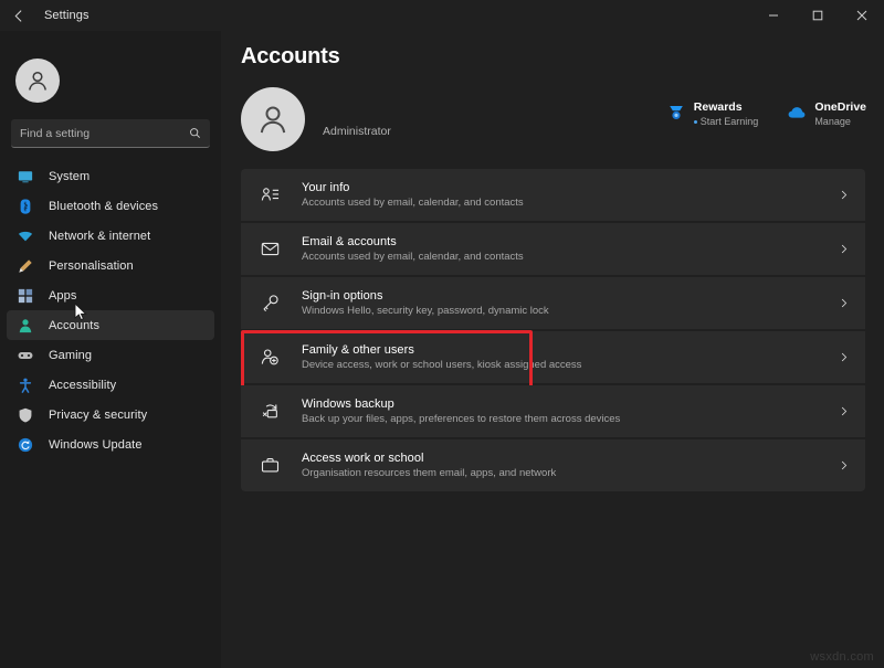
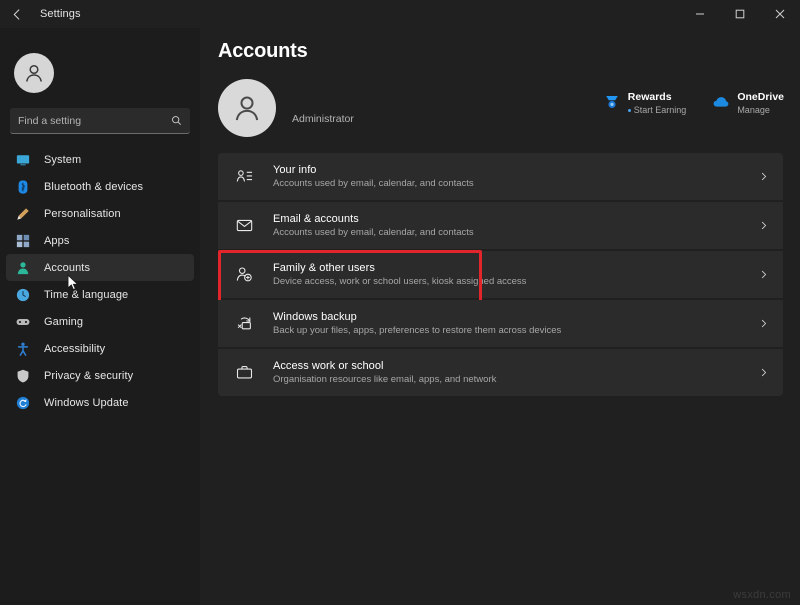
  Settings
  Find a setting
  System
  Bluetooth & devices
- Network & internet
  Personalisation
  Apps
  Accounts
+ Time & language
  Gaming
  Accessibility
  Privacy & security
  Windows Update
  Accounts
  Administrator
  Rewards
  Start Earning
  OneDrive
  Manage
  Your info
  Accounts used by email, calendar, and contacts
  Email & accounts
  Accounts used by email, calendar, and contacts
- Sign-in options
- Windows Hello, security key, password, dynamic lock
  Family & other users
  Device access, work or school users, kiosk assigned access
  Windows backup
  Back up your files, apps, preferences to restore them across devices
  Access work or school
- Organisation resources them email, apps, and network
+ Organisation resources like email, apps, and network
  wsxdn.com
